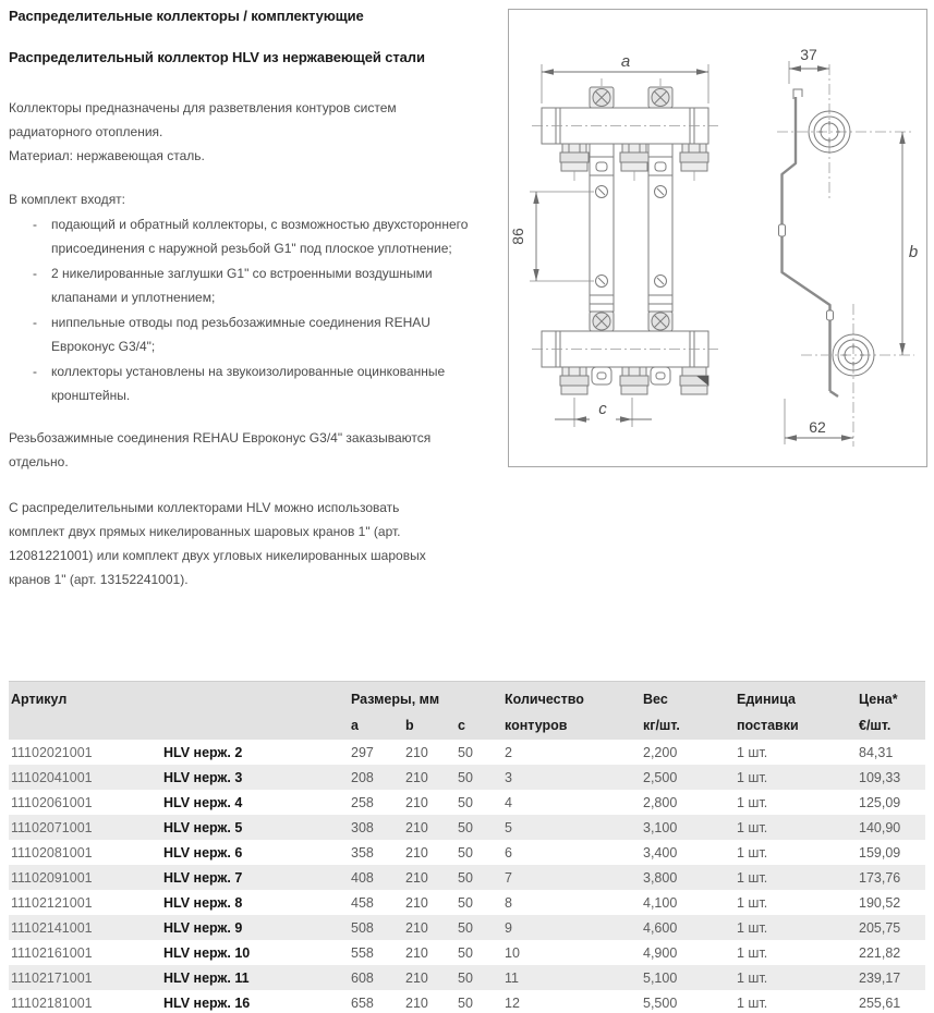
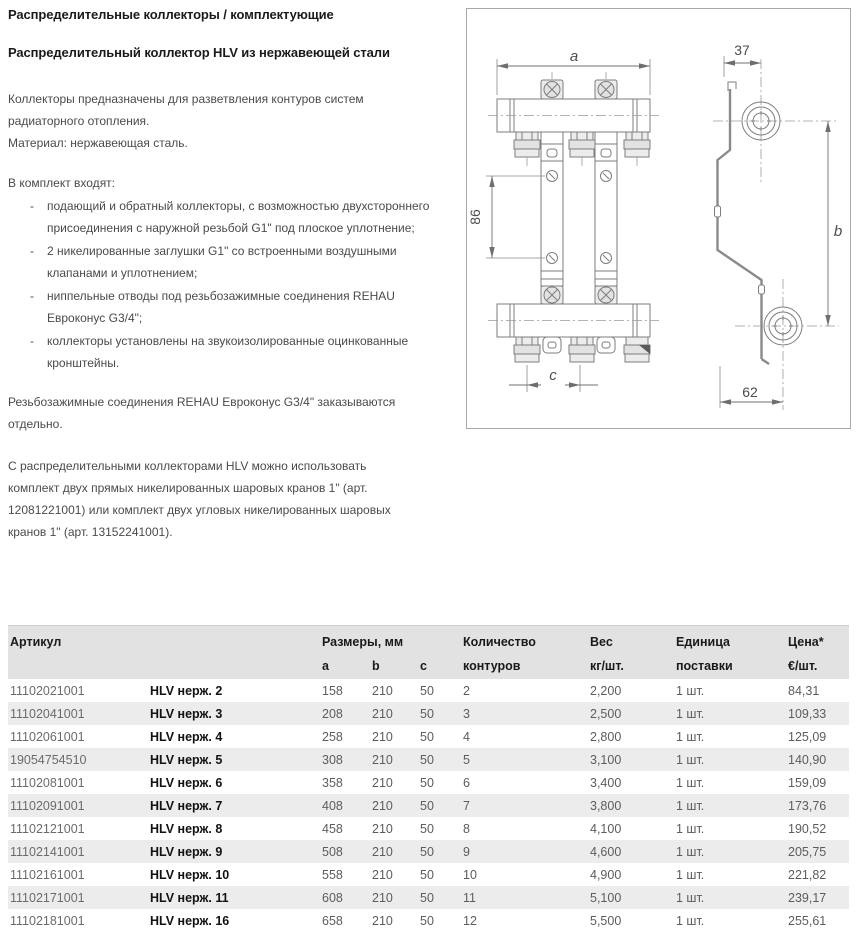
  Распределительные коллекторы / комплектующие
  Распределительный коллектор HLV из нержавеющей стали
  Коллекторы предназначены для разветвления контуров систем радиаторного отопления.
  Материал: нержавеющая сталь.
  В комплект входят:
  -
  подающий и обратный коллекторы, с возможностью двухстороннего присоединения с наружной резьбой G1" под плоское уплотнение;
  -
  2 никелированные заглушки G1" со встроенными воздушными клапанами и уплотнением;
  -
  ниппельные отводы под резьбозажимные соединения REHAU Евроконус G3/4";
  -
  коллекторы установлены на звукоизолированные оцинкованные кронштейны.
  Резьбозажимные соединения REHAU Евроконус G3/4" заказываются отдельно.
  С распределительными коллекторами HLV можно использовать комплект двух прямых никелированных шаровых кранов 1" (арт. 12081221001) или комплект двух угловых никелированных шаровых кранов 1" (арт. 13152241001).
  a
  c
  37
  b
  62
  Артикул
  Размеры, мм
  a
  b
  c
  Количество
  контуров
  Вес
  кг/шт.
  Единица
  поставки
  Цена*
  €/шт.
  11102021001
  HLV нерж. 2
- 297
+ 158
  210
  50
  2
  2,200
  1 шт.
  84,31
  11102041001
  HLV нерж. 3
  208
  210
  50
  3
  2,500
  1 шт.
  109,33
  11102061001
  HLV нерж. 4
  258
  210
  50
  4
  2,800
  1 шт.
  125,09
- 11102071001
+ 19054754510
  HLV нерж. 5
  308
  210
  50
  5
  3,100
  1 шт.
  140,90
  11102081001
  HLV нерж. 6
  358
  210
  50
  6
  3,400
  1 шт.
  159,09
  11102091001
  HLV нерж. 7
  408
  210
  50
  7
  3,800
  1 шт.
  173,76
  11102121001
  HLV нерж. 8
  458
  210
  50
  8
  4,100
  1 шт.
  190,52
  11102141001
  HLV нерж. 9
  508
  210
  50
  9
  4,600
  1 шт.
  205,75
  11102161001
  HLV нерж. 10
  558
  210
  50
  10
  4,900
  1 шт.
  221,82
  11102171001
  HLV нерж. 11
  608
  210
  50
  11
  5,100
  1 шт.
  239,17
  11102181001
  HLV нерж. 16
  658
  210
  50
  12
  5,500
  1 шт.
  255,61
